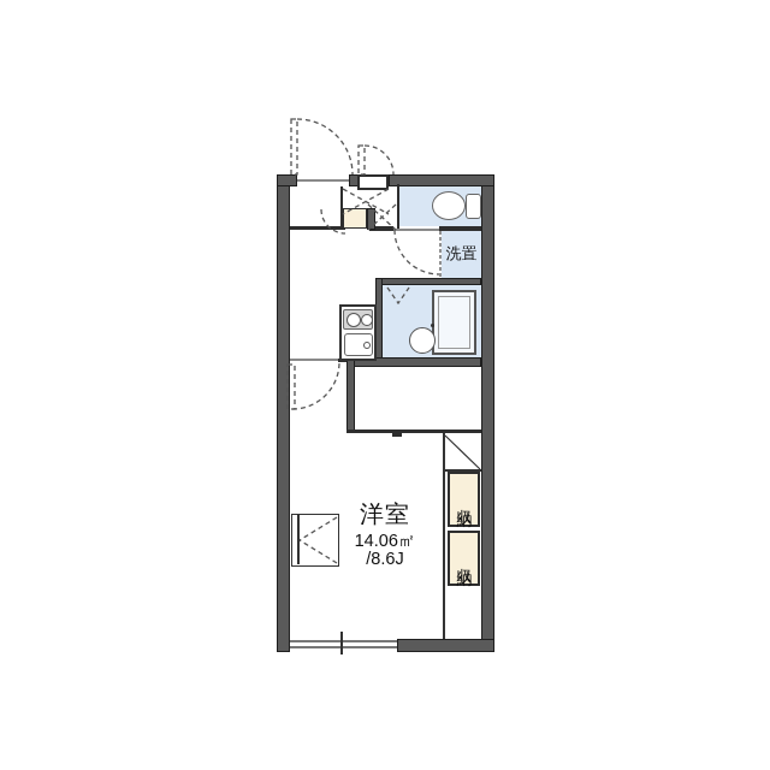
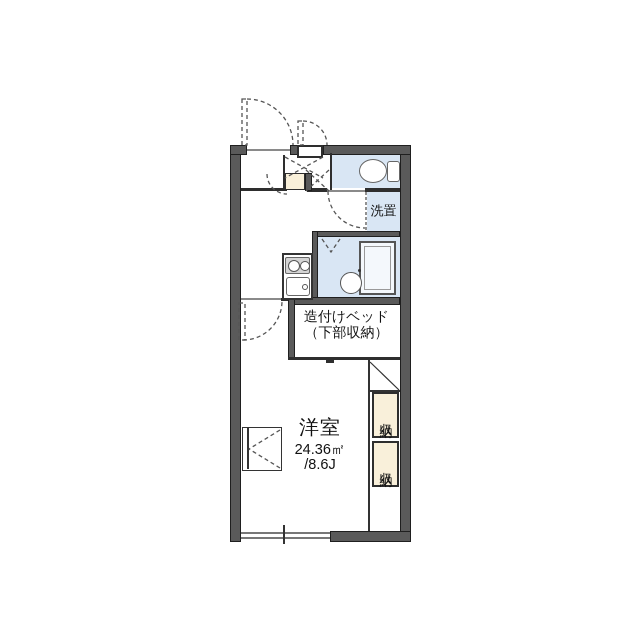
  洗置
+ 造付けベッド
+ （下部収納）
  洋室
- 14.06㎡
+ 24.36㎡
  /8.6J
